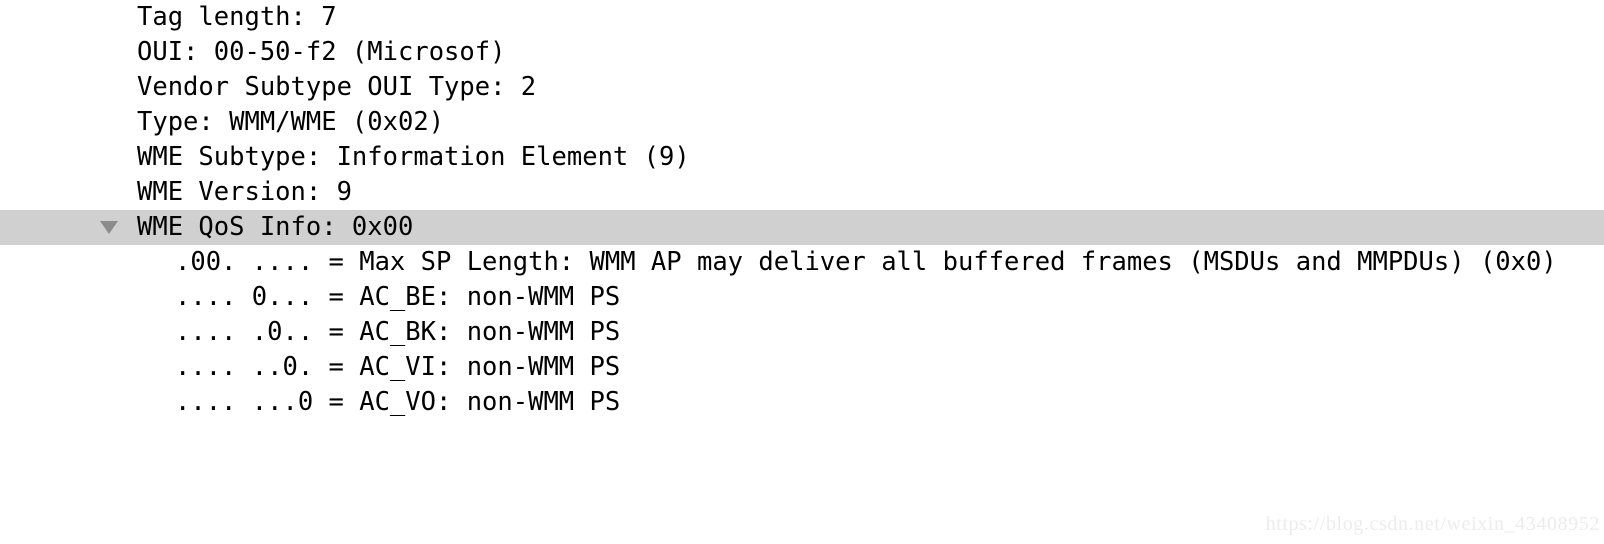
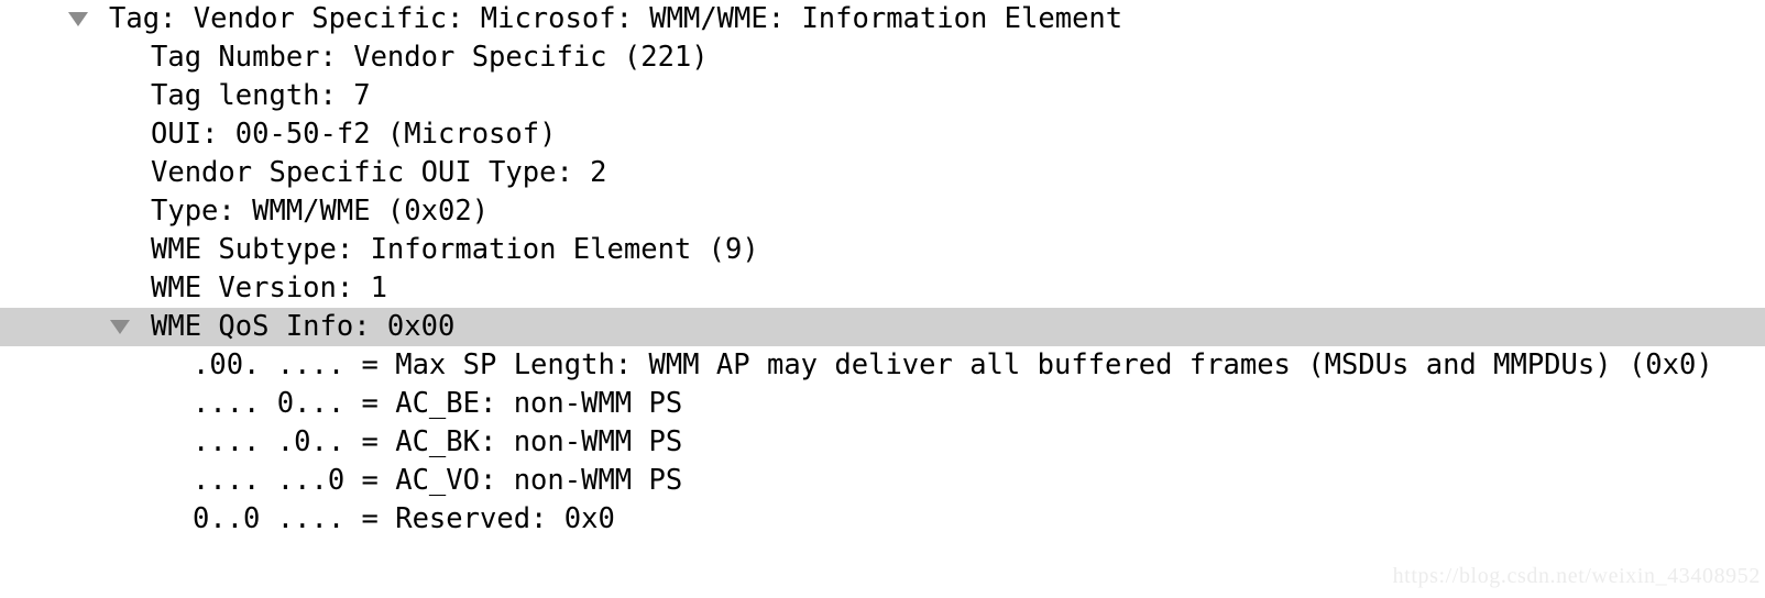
+ Tag: Vendor Specific: Microsof: WMM/WME: Information Element
+ Tag Number: Vendor Specific (221)
  Tag length: 7
  OUI: 00-50-f2 (Microsof)
- Vendor Subtype OUI Type: 2
+ Vendor Specific OUI Type: 2
  Type: WMM/WME (0x02)
  WME Subtype: Information Element (9)
- WME Version: 9
+ WME Version: 1
  WME QoS Info: 0x00
  .00. .... = Max SP Length: WMM AP may deliver all buffered frames (MSDUs and MMPDUs) (0x0)
  .... 0... = AC_BE: non-WMM PS
  .... .0.. = AC_BK: non-WMM PS
- .... ..0. = AC_VI: non-WMM PS
  .... ...0 = AC_VO: non-WMM PS
+ 0..0 .... = Reserved: 0x0
